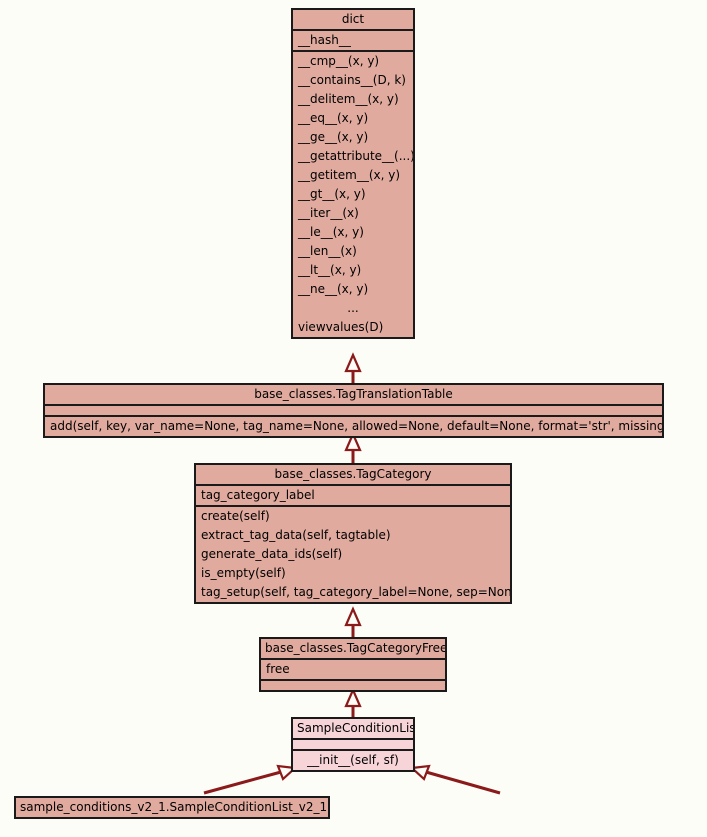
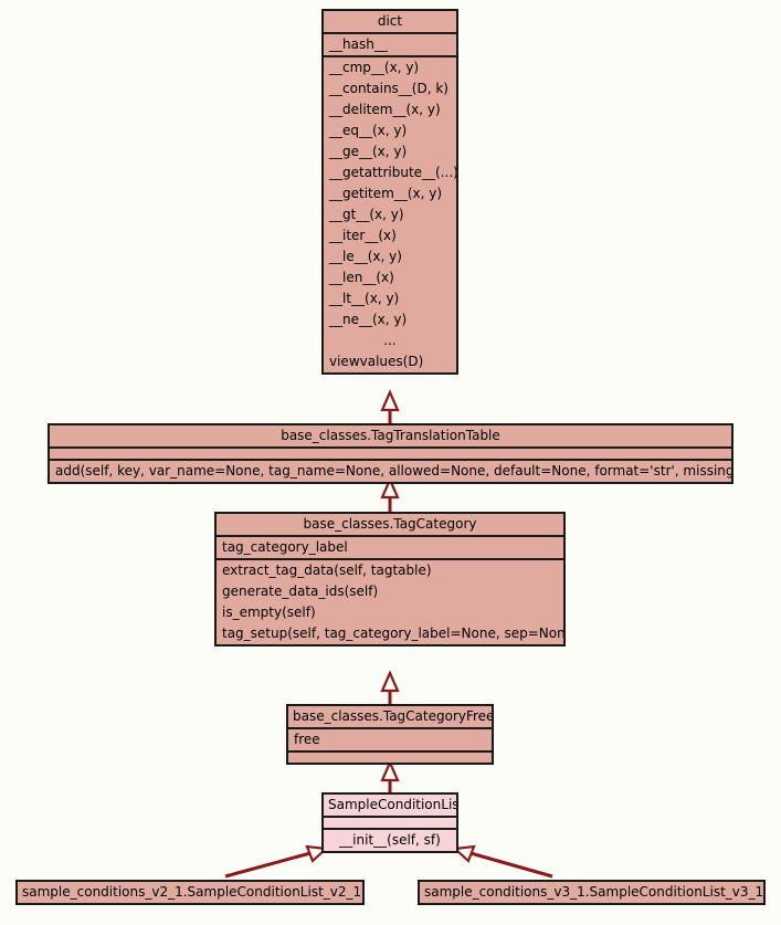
  dict
  __hash__
  __cmp__(x, y)
  __contains__(D, k)
  __delitem__(x, y)
  __eq__(x, y)
  __ge__(x, y)
  __getattribute__(...)
  __getitem__(x, y)
  __gt__(x, y)
  __iter__(x)
  __le__(x, y)
  __len__(x)
  __lt__(x, y)
  __ne__(x, y)
  ...
  viewvalues(D)
  base_classes.TagTranslationTable
  add(self, key, var_name=None, tag_name=None, allowed=None, default=None, format='str', missing
  base_classes.TagCategory
  tag_category_label
- create(self)
  extract_tag_data(self, tagtable)
  generate_data_ids(self)
  is_empty(self)
  tag_setup(self, tag_category_label=None, sep=Non
  base_classes.TagCategoryFree
  free
  SampleConditionLis
  __init__(self, sf)
  sample_conditions_v2_1.SampleConditionList_v2_1
+ sample_conditions_v3_1.SampleConditionList_v3_1
